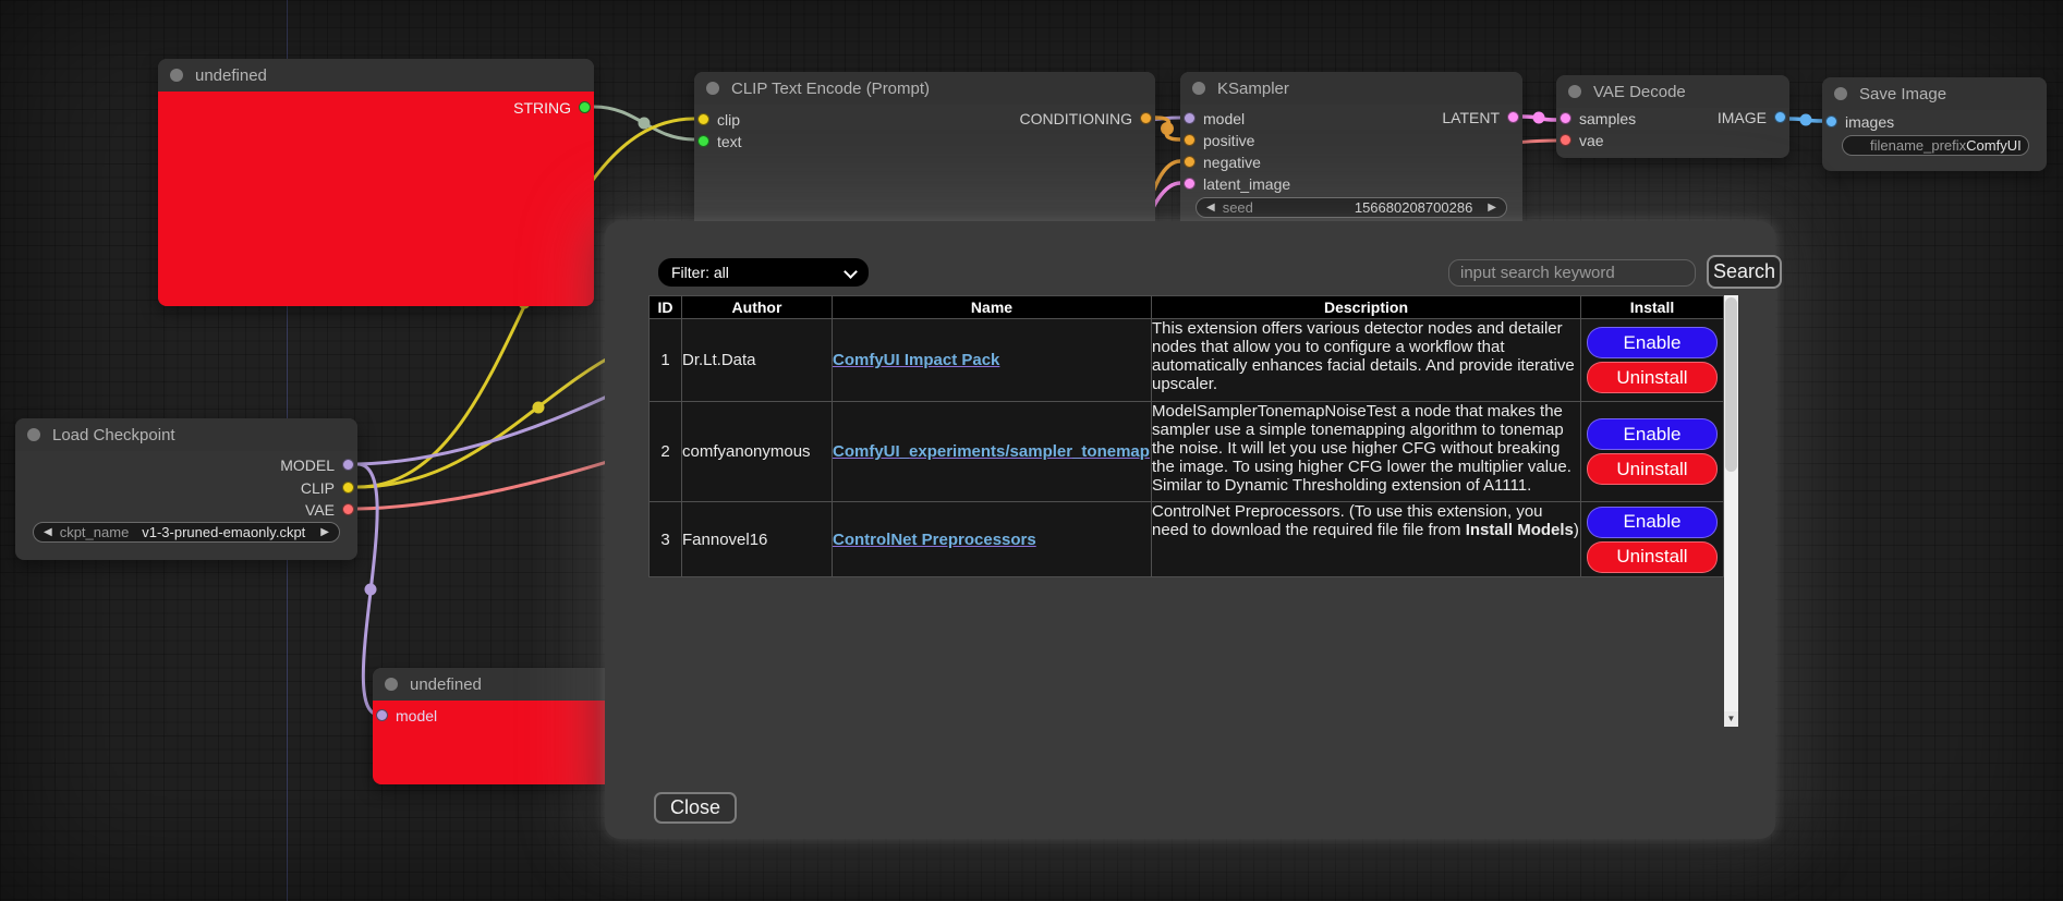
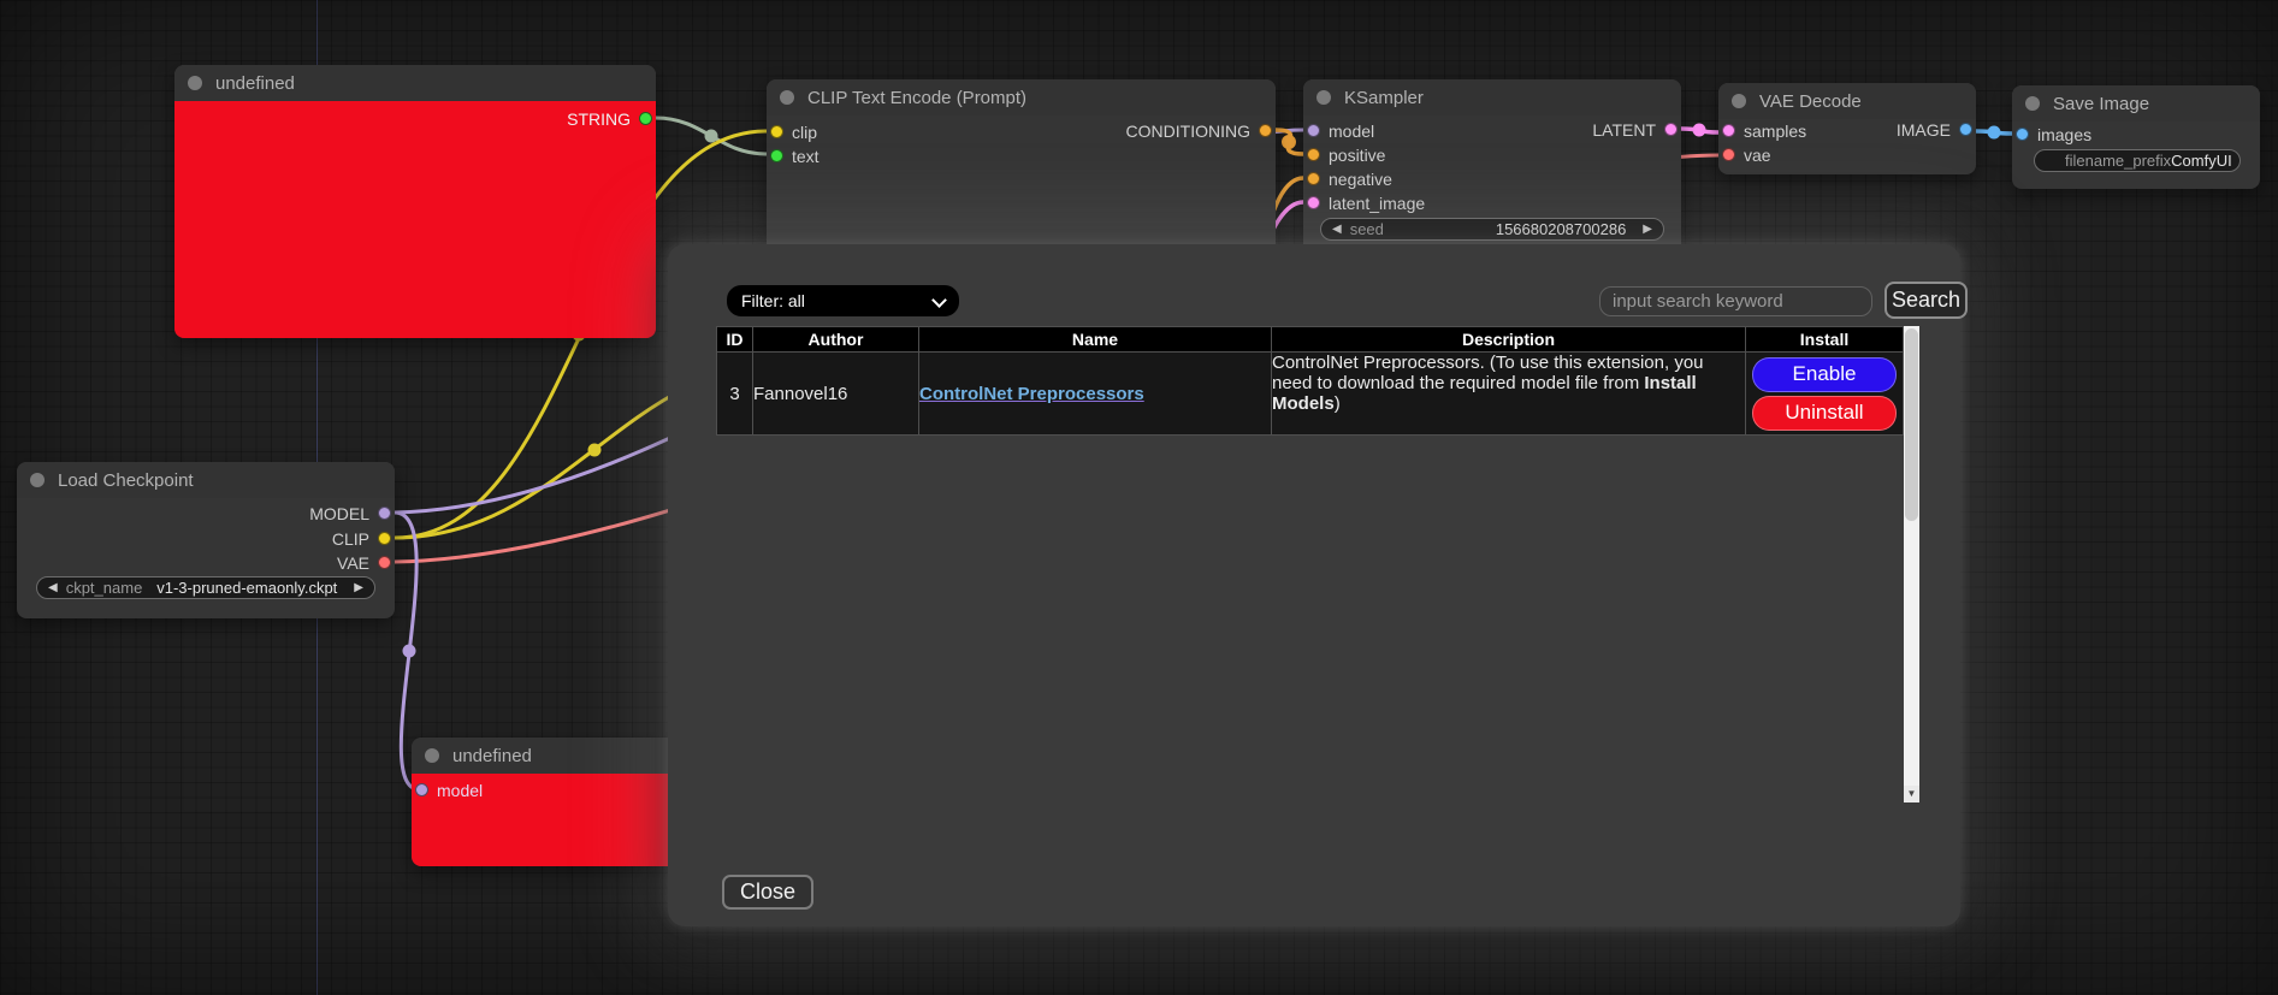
  undefined
  STRING
  CLIP Text Encode (Prompt)
  clip
  text
  CONDITIONING
  KSampler
  model
  positive
  negative
  latent_image
  LATENT
  ◀
  seed
  156680208700286
  ▶
  VAE Decode
  samples
  vae
  IMAGE
  Save Image
  images
  filename_prefix
  ComfyUI
  Load Checkpoint
  MODEL
  CLIP
  VAE
  ◀
  ckpt_name
  v1-3-pruned-emaonly.ckpt
  ▶
  undefined
  model
  Filter: all
  input search keyword
  Search
  ID	Author	Name	Description	Install
- 1	Dr.Lt.Data	ComfyUI Impact Pack	This extension offers various detector nodes and detailer nodes that allow you to configure a workflow that automatically enhances facial details. And provide iterative upscaler.	EnableUninstall
- 2	comfyanonymous	ComfyUI_experiments/sampler_tonemap	ModelSamplerTonemapNoiseTest a node that makes the sampler use a simple tonemapping algorithm to tonemap the noise. It will let you use higher CFG without breaking the image. To using higher CFG lower the multiplier value. Similar to Dynamic Thresholding extension of A1111.	EnableUninstall
- 3	Fannovel16	ControlNet Preprocessors	ControlNet Preprocessors. (To use this extension, you need to download the required file file from Install Models)	EnableUninstall
+ 3	Fannovel16	ControlNet Preprocessors	ControlNet Preprocessors. (To use this extension, you need to download the required model file from Install Models)	EnableUninstall
  ▼
  Close
